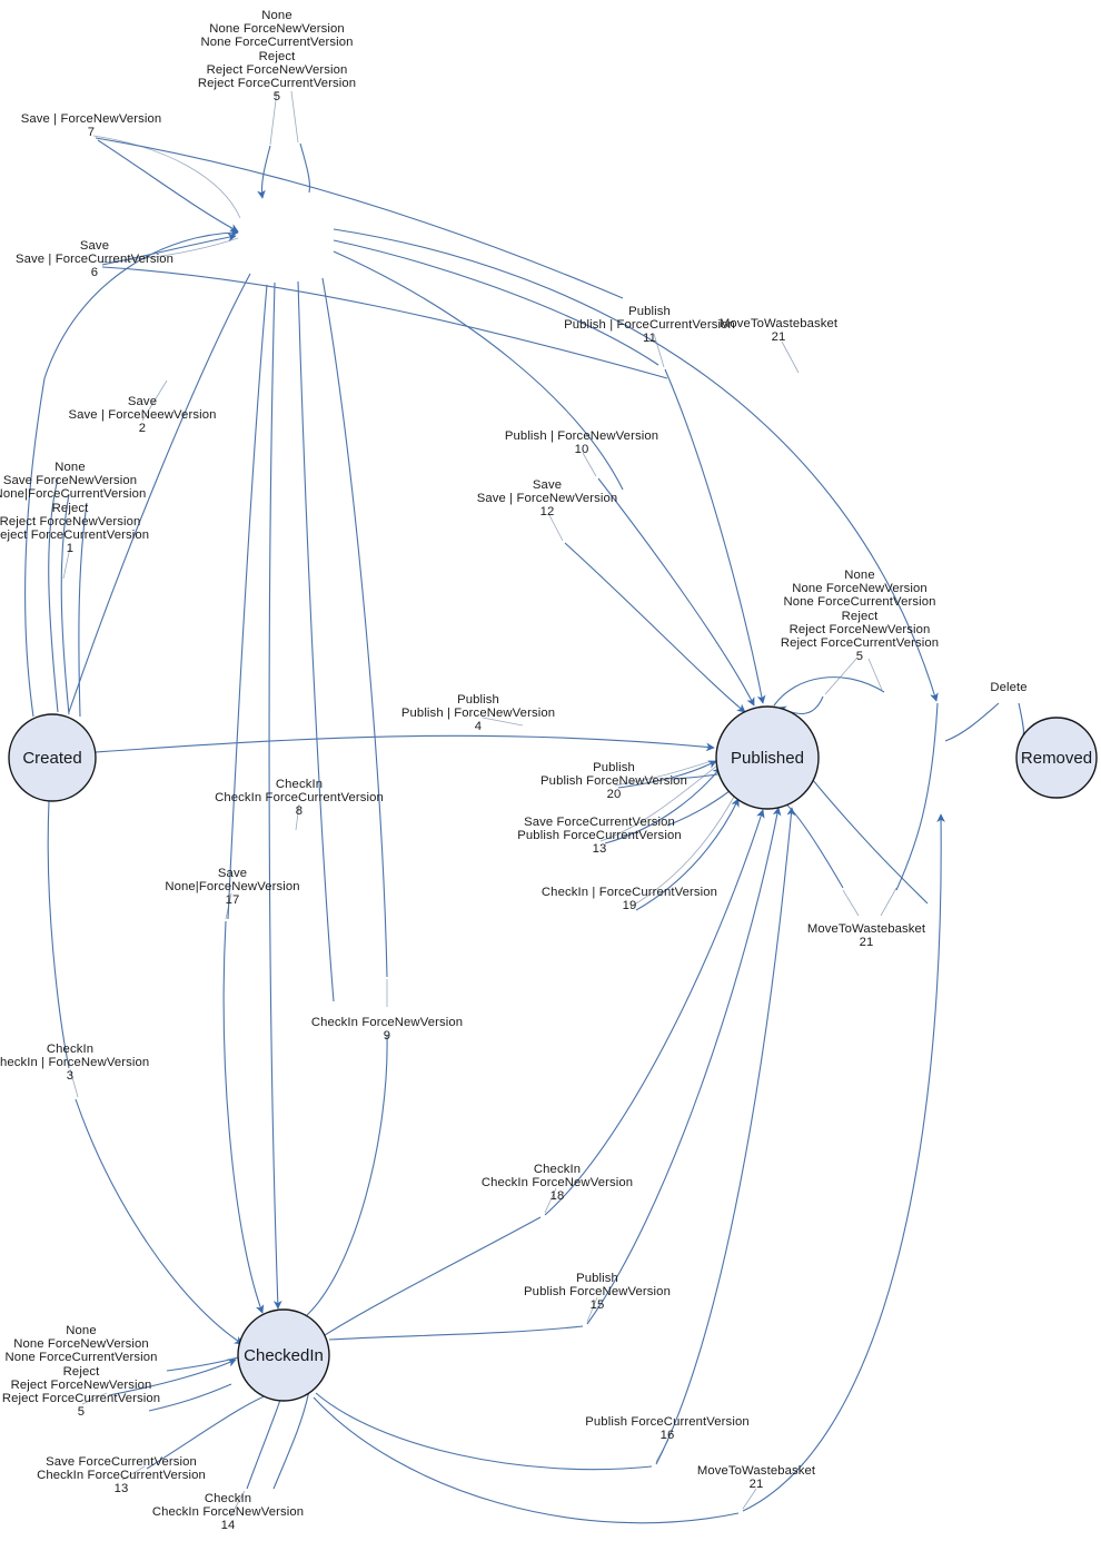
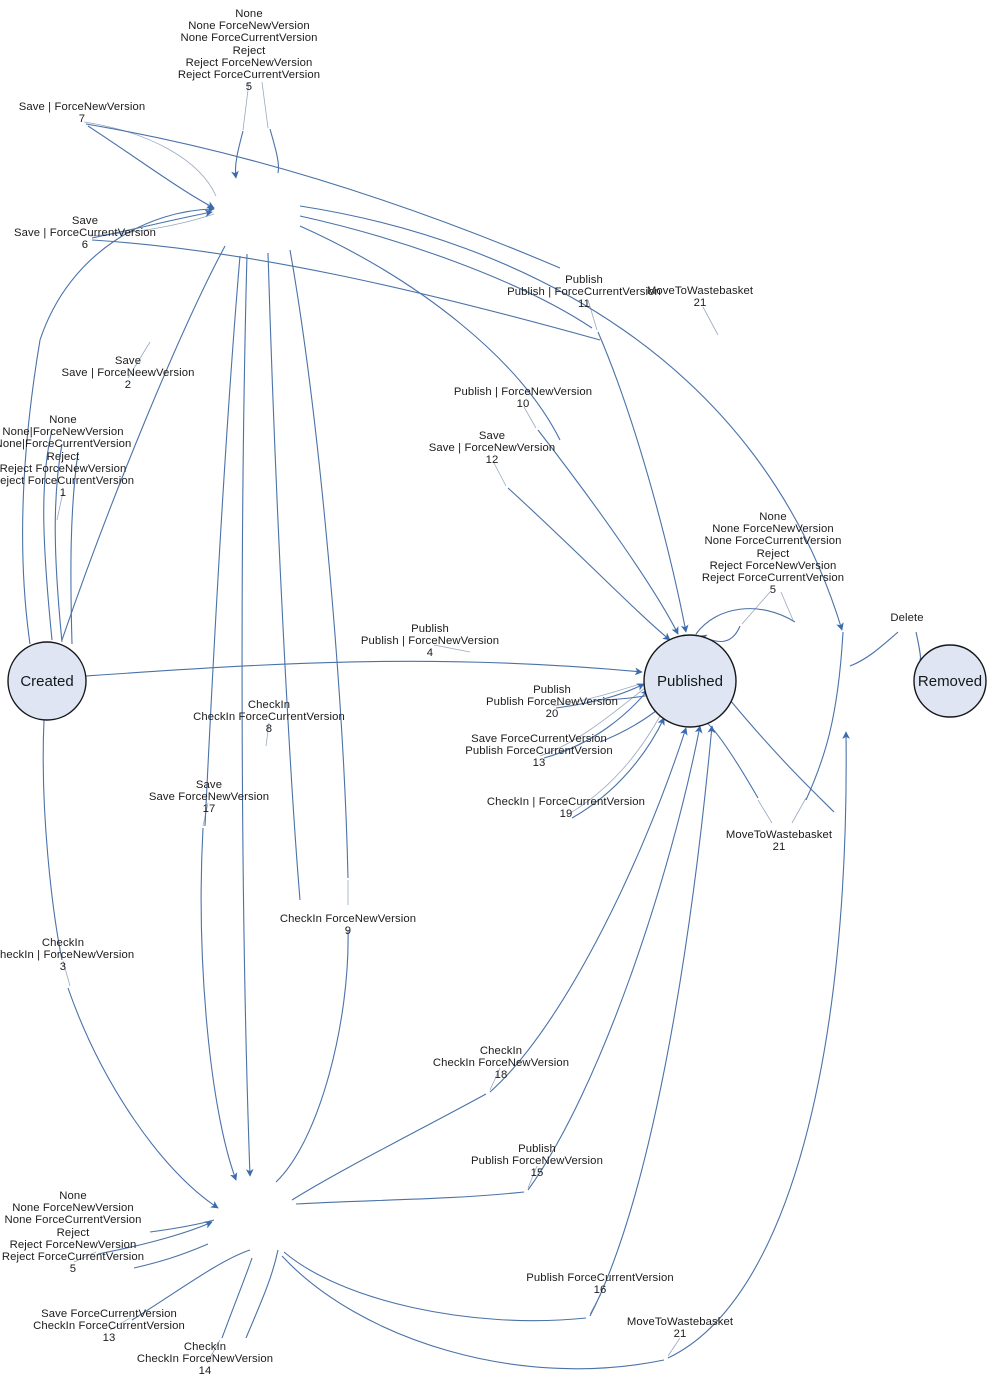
  Created
  Published
  Removed
- CheckedIn
  None
  None ForceNewVersion
  None ForceCurrentVersion
  Reject
  Reject ForceNewVersion
  Reject ForceCurrentVersion
  5
  Save | ForceNewVersion
  7
  Save
  Save | ForceCurrentVersion
  6
  Save
  Save | ForceNeewVersion
  2
  None
- Save ForceNewVersion
+ None|ForceNewVersion
  one|ForceCurrentVersion
  Reject
  Reject ForceNewVersion
  eject ForceCurrentVersion
  1
  Publish
  Publish | ForceCurrentVersion
  11
  MoveToWastebasket
  21
  Publish | ForceNewVersion
  10
  Save
  Save | ForceNewVersion
  12
  None
  None ForceNewVersion
  None ForceCurrentVersion
  Reject
  Reject ForceNewVersion
  Reject ForceCurrentVersion
  5
  Delete
  Publish
  Publish | ForceNewVersion
  4
  Publish
  Publish ForceNewVersion
  20
  Save ForceCurrentVersion
  Publish ForceCurrentVersion
  13
  CheckIn | ForceCurrentVersion
  19
  CheckIn
  CheckIn ForceCurrentVersion
  8
  Save
- None|ForceNewVersion
+ Save ForceNewVersion
  17
  MoveToWastebasket
  21
  CheckIn ForceNewVersion
  9
  CheckIn
  heckIn | ForceNewVersion
  3
  CheckIn
  CheckIn ForceNewVersion
  18
  Publish
  Publish ForceNewVersion
  15
  None
  None ForceNewVersion
  None ForceCurrentVersion
  Reject
  Reject ForceNewVersion
  Reject ForceCurrentVersion
  5
  Publish ForceCurrentVersion
  16
  Save ForceCurrentVersion
  CheckIn ForceCurrentVersion
  13
  MoveToWastebasket
  21
  CheckIn
  CheckIn ForceNewVersion
  14
